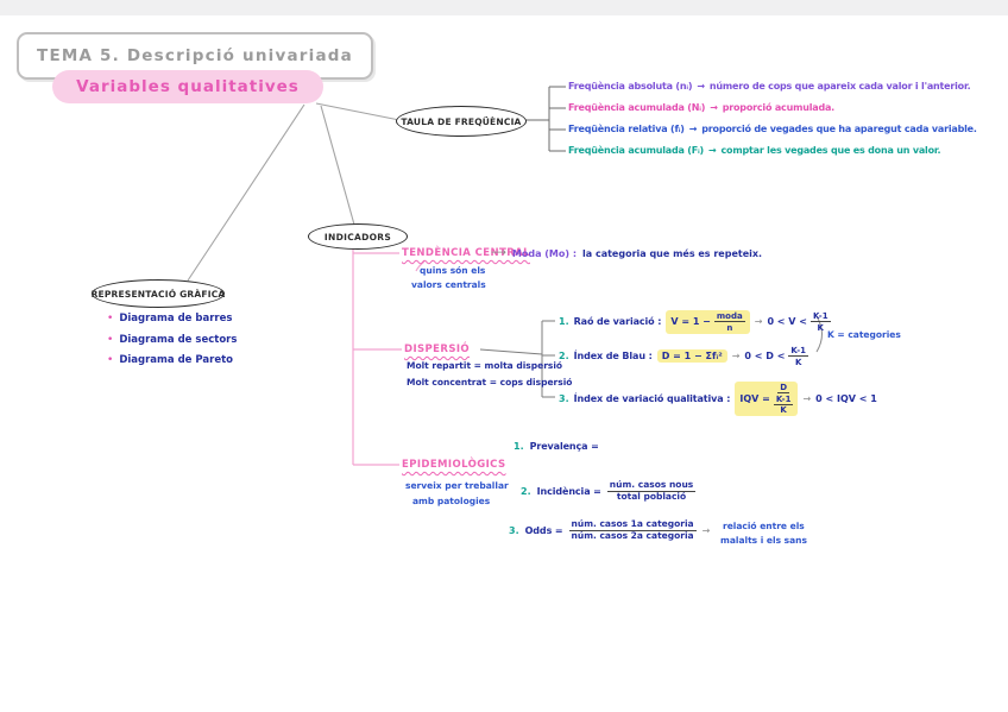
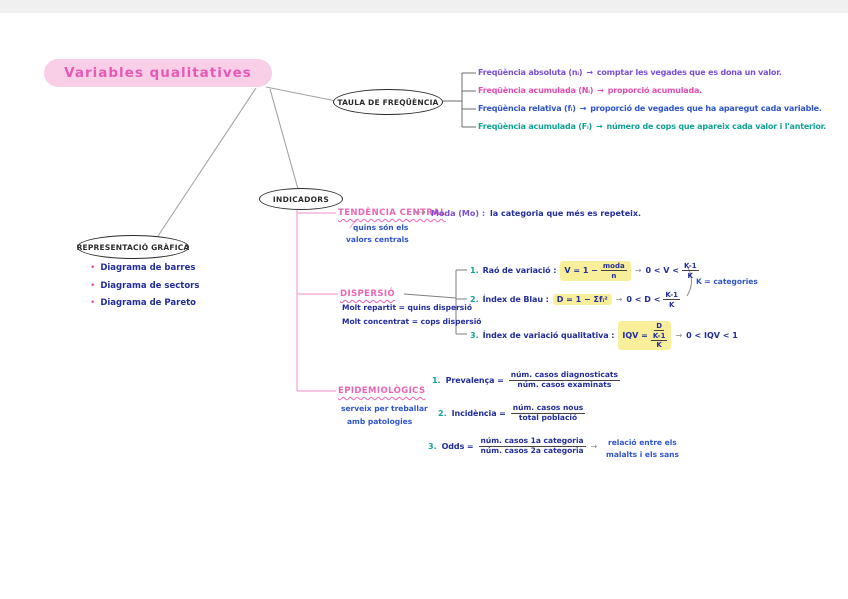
- TEMA 5. Descripció univariada
  Variables qualitatives
  TAULA DE FREQÜÈNCIA
  Freqüència absoluta (nᵢ)
  →
- número de cops que apareix cada valor i l'anterior.
+ comptar les vegades que es dona un valor.
  Freqüència acumulada (Nᵢ)
  →
  proporció acumulada.
  Freqüència relativa (fᵢ)
  →
  proporció de vegades que ha aparegut cada variable.
  Freqüència acumulada (Fᵢ)
  →
- comptar les vegades que es dona un valor.
+ número de cops que apareix cada valor i l'anterior.
  INDICADORS
  TENDÈNCIA CENTRAL
  ⟶
  Moda (Mo) :
  la categoria que més es repeteix.
  quins són els
  valors centrals
  DISPERSIÓ
- Molt repartit = molta dispersió
+ Molt repartit = quins dispersió
  Molt concentrat = cops dispersió
  1.
  Raó de variació :
  V = 1 −
  moda
  n
  →
  0 < V <
  K-1
  K
  2.
  Índex de Blau :
  D = 1 − Σfᵢ²
  →
  0 < D <
  K-1
  K
  3.
  Índex de variació qualitativa :
  IQV =
  D
  K-1
  K
  →
  0 < IQV < 1
  K = categories
  EPIDEMIOLÒGICS
  serveix per treballar
  amb patologies
  1.
  Prevalença =
+ núm. casos diagnosticats
+ núm. casos examinats
  2.
  Incidència =
  núm. casos nous
  total població
  3.
  Odds =
  núm. casos 1a categoria
  núm. casos 2a categoria
  →
  relació entre els
  malalts i els sans
  REPRESENTACIÓ GRÀFICA
  •
  Diagrama de barres
  •
  Diagrama de sectors
  •
  Diagrama de Pareto
